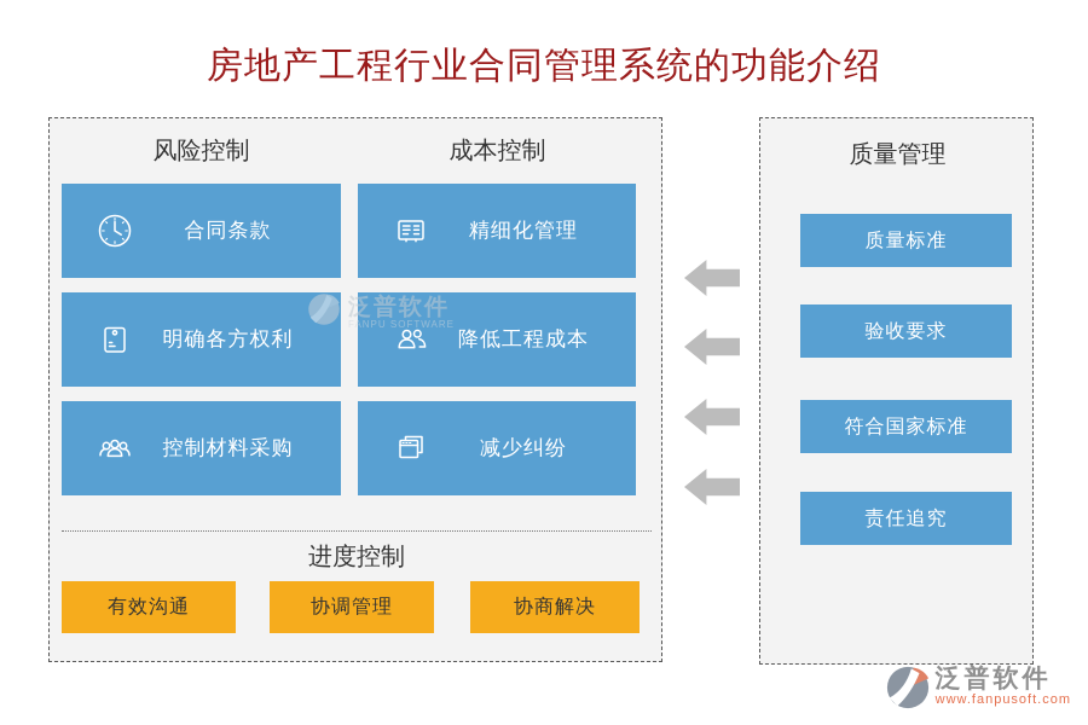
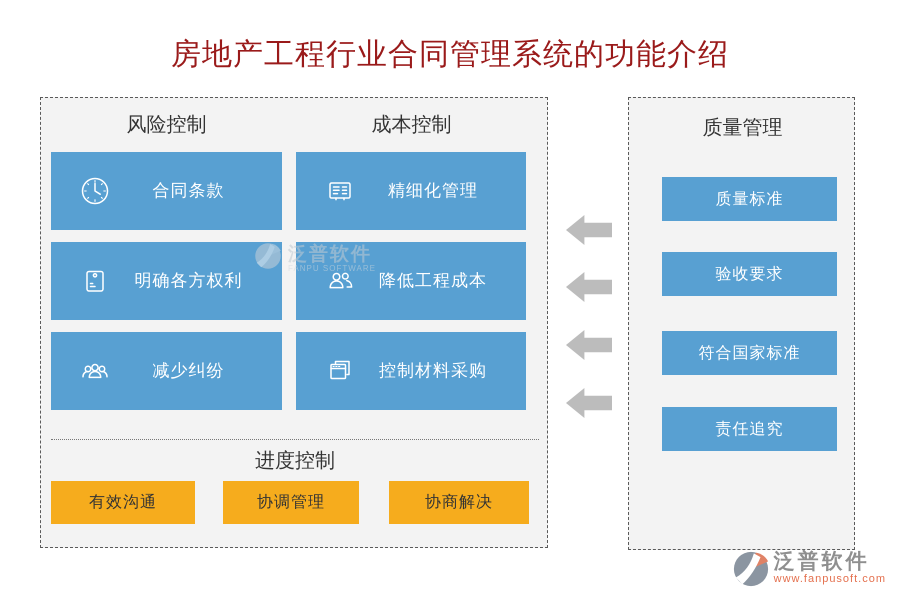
  房地产工程行业合同管理系统的功能介绍
  风险控制
  成本控制
  合同条款
  明确各方权利
- 控制材料采购
+ 减少纠纷
  精细化管理
  降低工程成本
- 减少纠纷
+ 控制材料采购
  进度控制
  有效沟通
  协调管理
  协商解决
  质量管理
  质量标准
  验收要求
  符合国家标准
  责任追究
  泛普软件
  FANPU SOFTWARE
  泛普软件
  www.fanpusoft.com
